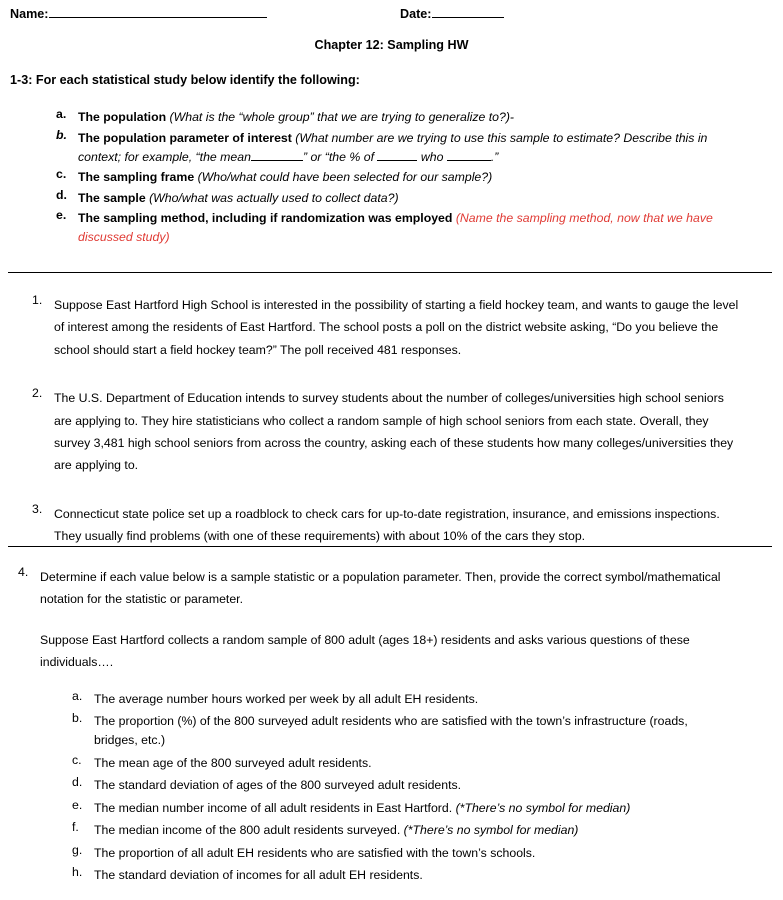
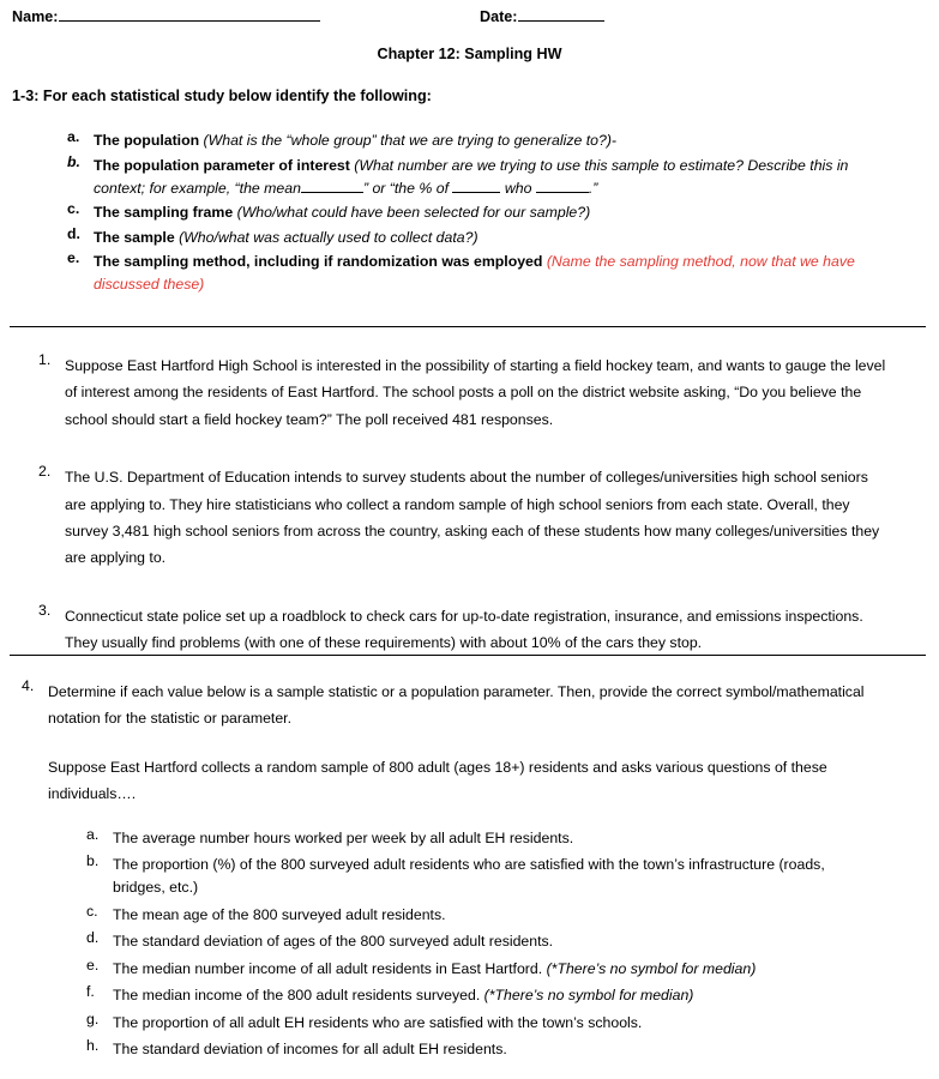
  Name:
  Date:
  Chapter 12: Sampling HW
  1-3: For each statistical study below identify the following:
  a.
  The population (What is the “whole group” that we are trying to generalize to?)-
  b.
  The population parameter of interest (What number are we trying to use this sample to estimate? Describe this in context; for example, “the mean ” or “the % of who .”
  c.
  The sampling frame (Who/what could have been selected for our sample?)
  d.
  The sample (Who/what was actually used to collect data?)
  e.
- The sampling method, including if randomization was employed (Name the sampling method, now that we have discussed study)
+ The sampling method, including if randomization was employed (Name the sampling method, now that we have discussed these)
  1.
  Suppose East Hartford High School is interested in the possibility of starting a field hockey team, and wants to gauge the level of interest among the residents of East Hartford. The school posts a poll on the district website asking, “Do you believe the school should start a field hockey team?” The poll received 481 responses.
  2.
  The U.S. Department of Education intends to survey students about the number of colleges/universities high school seniors are applying to. They hire statisticians who collect a random sample of high school seniors from each state. Overall, they survey 3,481 high school seniors from across the country, asking each of these students how many colleges/universities they are applying to.
  3.
  Connecticut state police set up a roadblock to check cars for up-to-date registration, insurance, and emissions inspections. They usually find problems (with one of these requirements) with about 10% of the cars they stop.
  4.
  Determine if each value below is a sample statistic or a population parameter. Then, provide the correct symbol/mathematical notation for the statistic or parameter.
  Suppose East Hartford collects a random sample of 800 adult (ages 18+) residents and asks various questions of these individuals….
  a.
  The average number hours worked per week by all adult EH residents.
  b.
  The proportion (%) of the 800 surveyed adult residents who are satisfied with the town’s infrastructure (roads, bridges, etc.)
  c.
  The mean age of the 800 surveyed adult residents.
  d.
  The standard deviation of ages of the 800 surveyed adult residents.
  e.
  The median number income of all adult residents in East Hartford. (*There’s no symbol for median)
  f.
  The median income of the 800 adult residents surveyed. (*There’s no symbol for median)
  g.
  The proportion of all adult EH residents who are satisfied with the town’s schools.
  h.
  The standard deviation of incomes for all adult EH residents.
